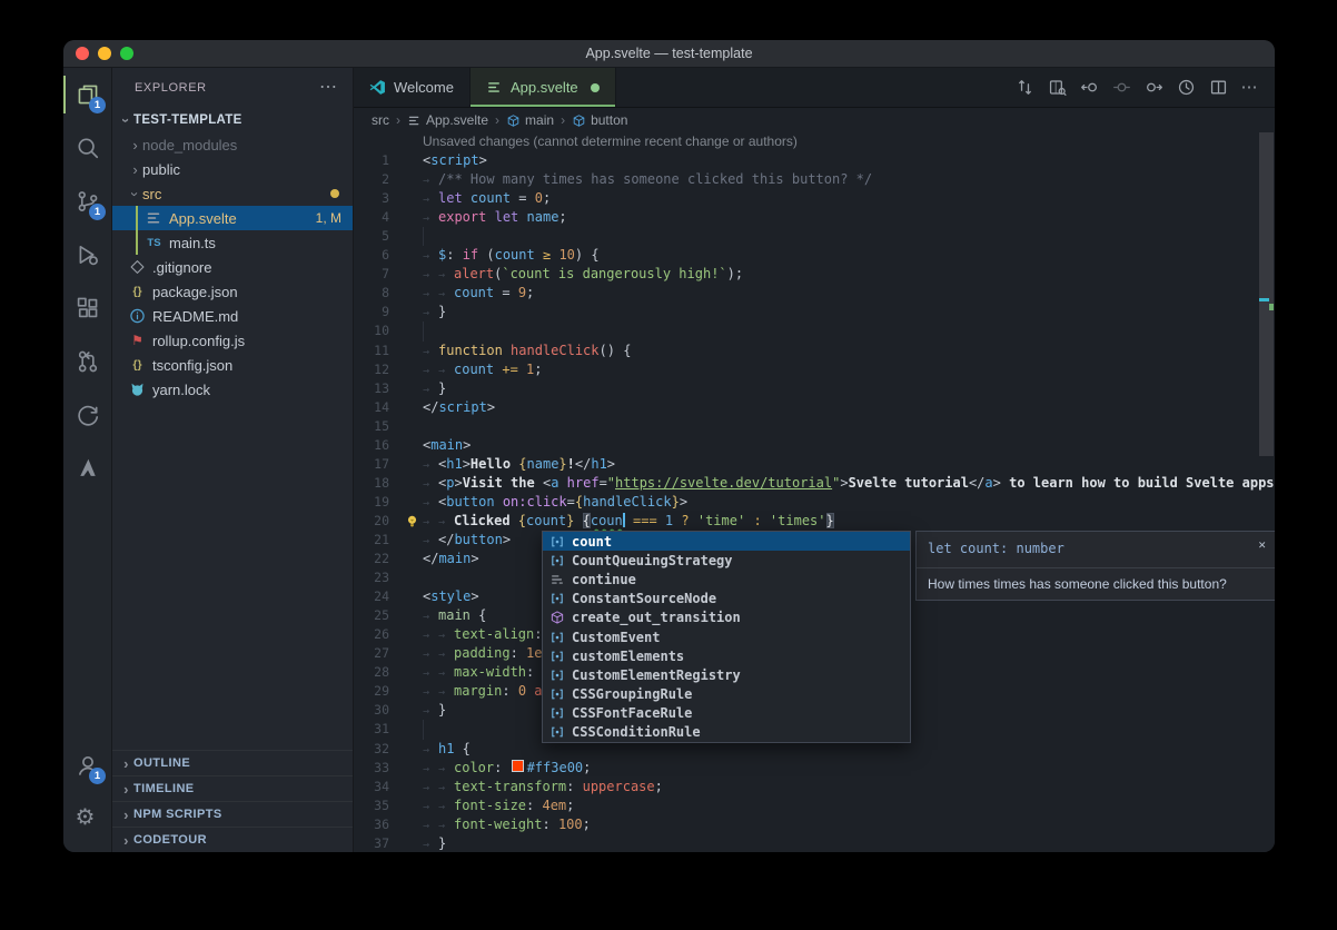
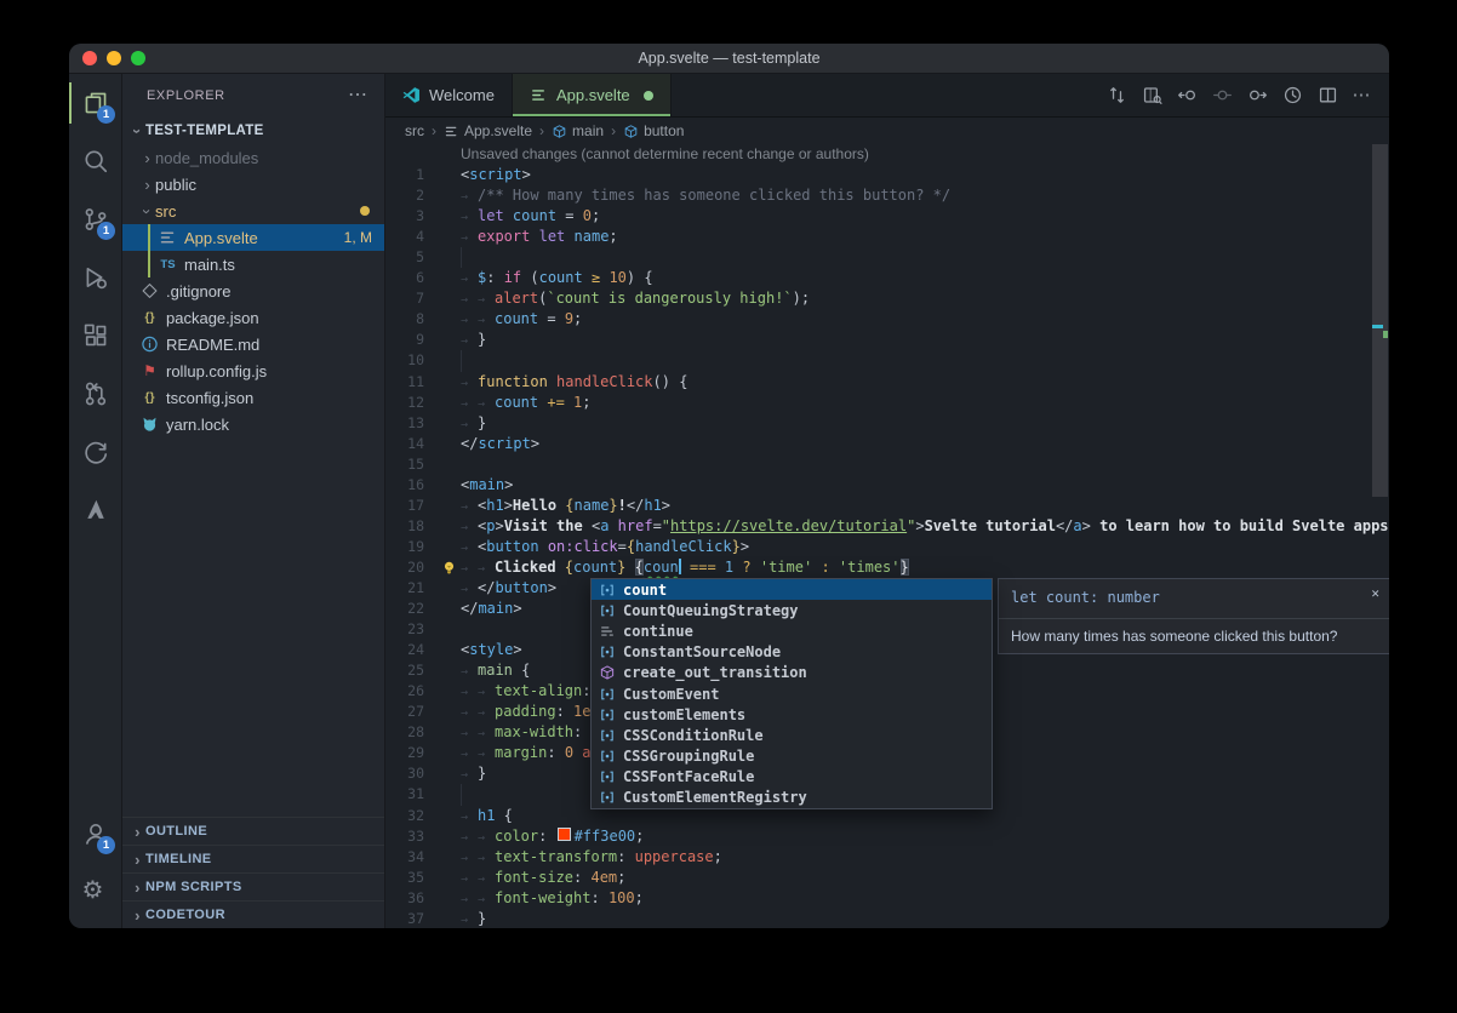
  App.svelte — test-template
  1
  1
  1
  ⚙
  EXPLORER
  ⋯
  TEST-TEMPLATE
  ›
  node_modules
  ›
  public
  src
  App.svelte
  1, M
  TS
  main.ts
  .gitignore
  {}
  package.json
  README.md
  ⚑
  rollup.config.js
  {}
  tsconfig.json
  yarn.lock
  ›
  OUTLINE
  ›
  TIMELINE
  ›
  NPM SCRIPTS
  ›
  CODETOUR
  Welcome
  App.svelte
  ⋯
  src
  ›
  App.svelte
  ›
  main
  ›
  button
  Unsaved changes (cannot determine recent change or authors)
  1
  <script>
  2
  → /** How many times has someone clicked this button? */
  3
  → let count = 0;
  4
  → export let name;
  5
  6
  → $: if (count ≥ 10) {
  7
  → → alert(`count is dangerously high!`);
  8
  → → count = 9;
  9
  → }
  10
  11
  → function handleClick() {
  12
  → → count += 1;
  13
  → }
  14
  </script>
  15
  16
  <main>
  17
  → <h1>Hello {name}!</h1>
  18
  → <p>Visit the <a href="https://svelte.dev/tutorial">Svelte tutorial</a> to learn how to build Svelte apps
  19
  → <button on:click={handleClick}>
  20
  → → Clicked {count} {coun === 1 ? 'time' : 'times'}
  21
  → </button>
  22
  </main>
  23
  24
  <style>
  25
  → main {
  26
  → → text-align:
  27
  → → padding: 1e
  28
  → → max-width:
  29
  → → margin: 0 a
  30
  → }
  31
  32
  → h1 {
  33
  → → color: #ff3e00;
  34
  → → text-transform: uppercase;
  35
  → → font-size: 4em;
  36
  → → font-weight: 100;
  37
  → }
  count
  CountQueuingStrategy
  continue
  ConstantSourceNode
  create_out_transition
  CustomEvent
  customElements
- CustomElementRegistry
+ CSSConditionRule
  CSSGroupingRule
  CSSFontFaceRule
- CSSConditionRule
+ CustomElementRegistry
  let count: number
  ✕
- How times times has someone clicked this button?
+ How many times has someone clicked this button?
